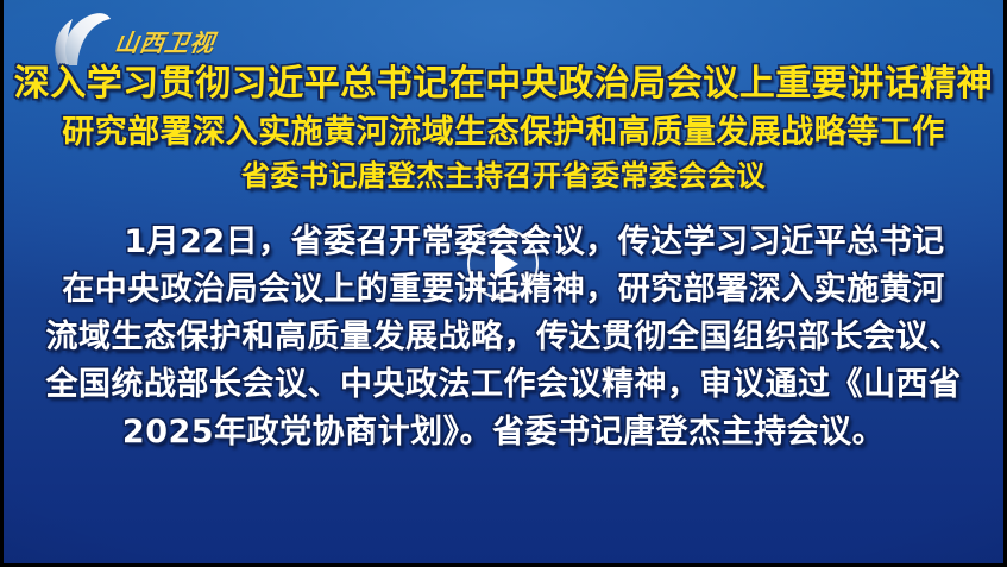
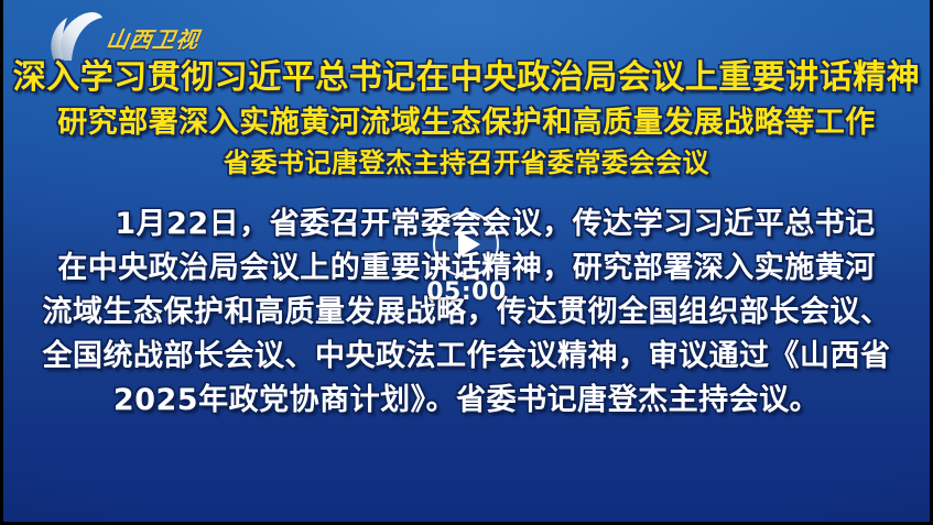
+ 05:00
